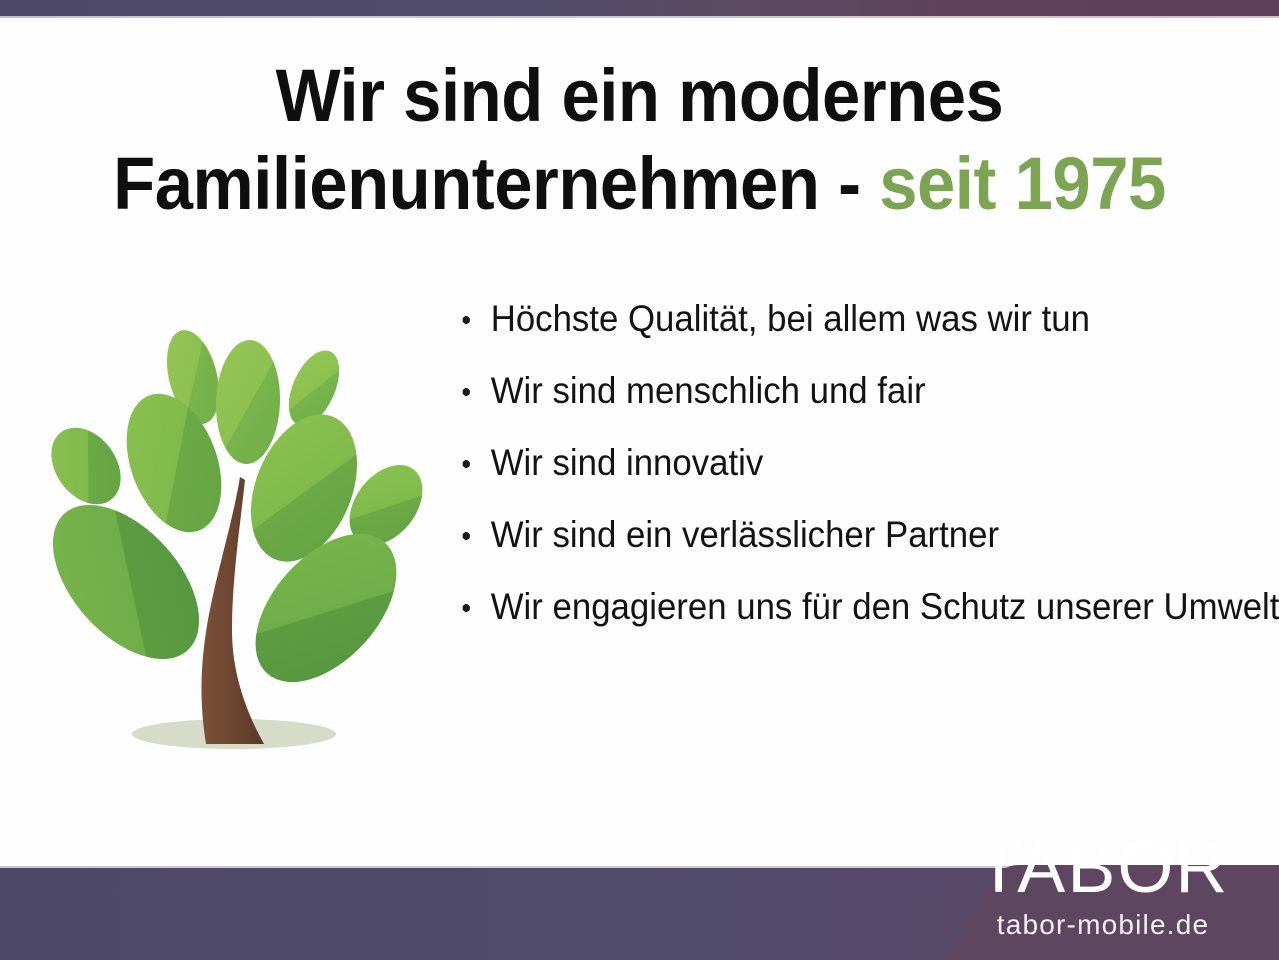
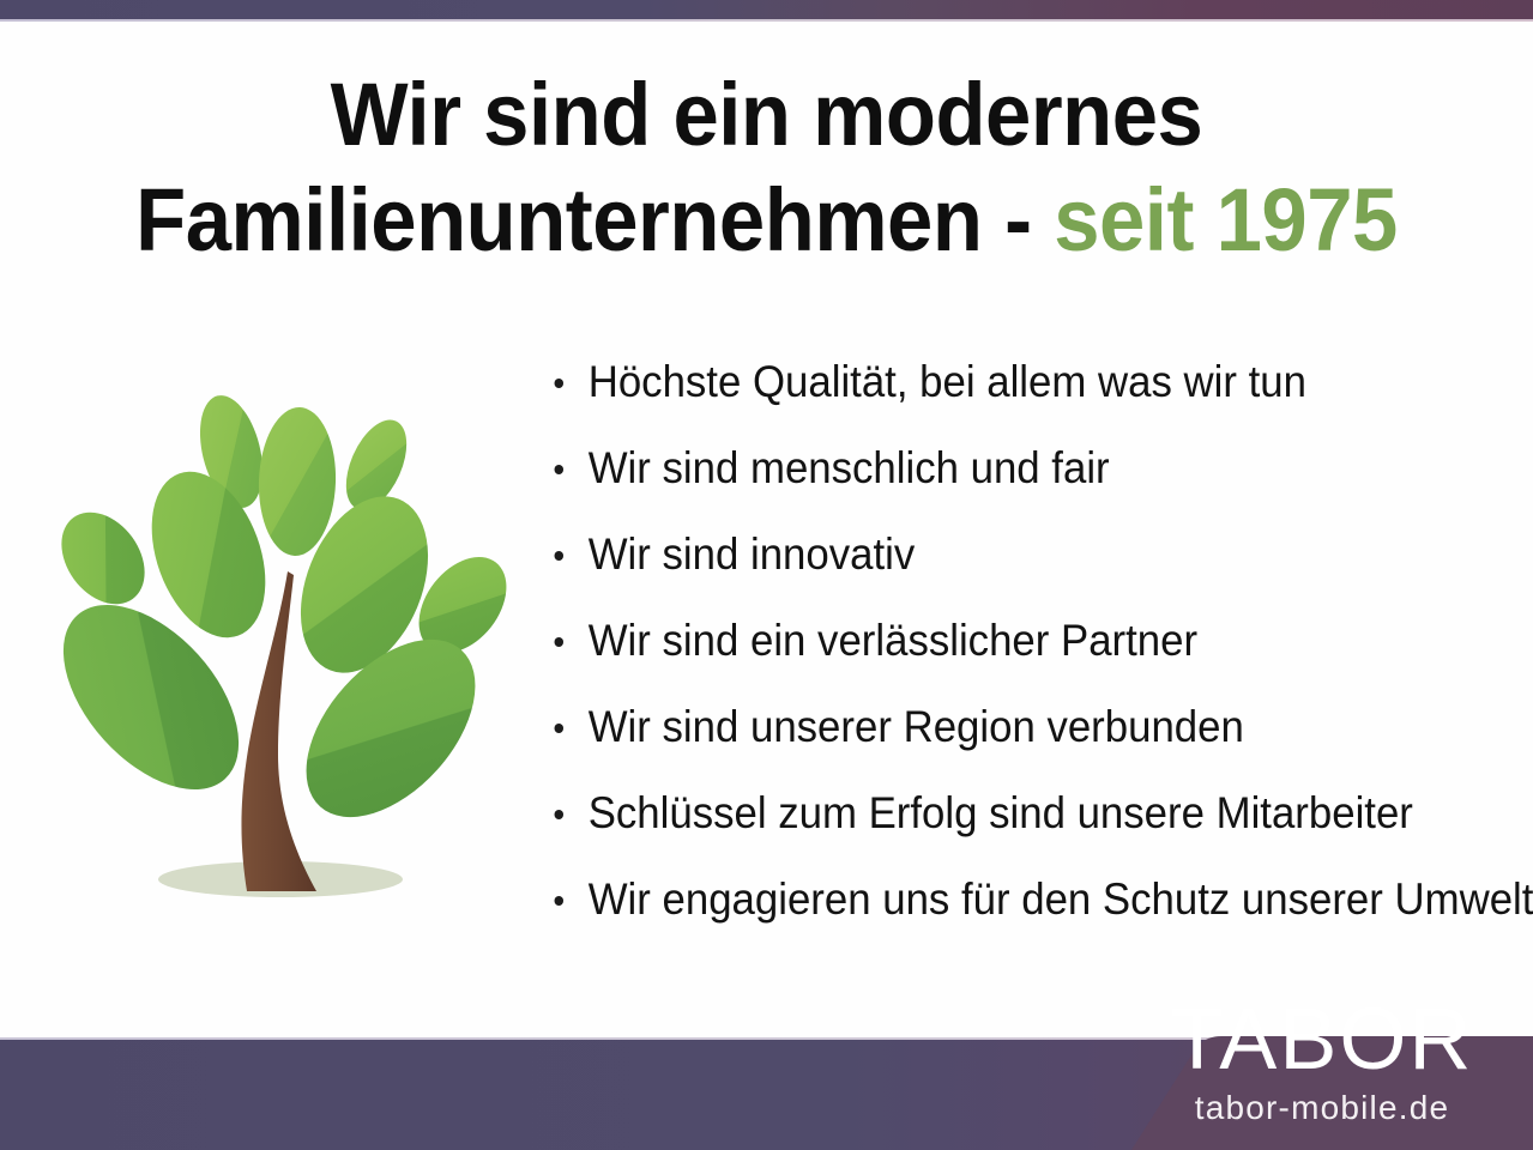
  Wir sind ein modernes
  Familienunternehmen - seit 1975
  Höchste Qualität, bei allem was wir tun
  Wir sind menschlich und fair
  Wir sind innovativ
  Wir sind ein verlässlicher Partner
+ Wir sind unserer Region verbunden
+ Schlüssel zum Erfolg sind unsere Mitarbeiter
  Wir engagieren uns für den Schutz unserer Umwelt
  TABOR
  tabor-mobile.de
